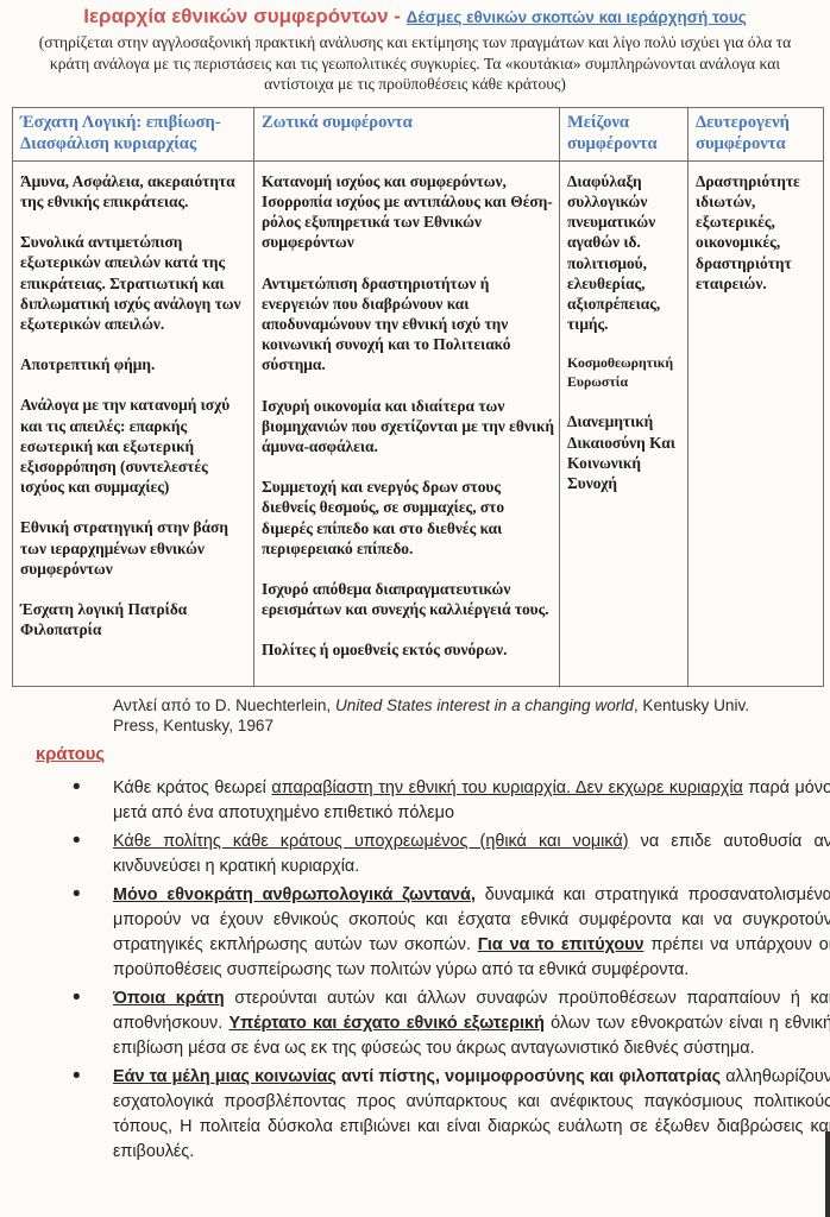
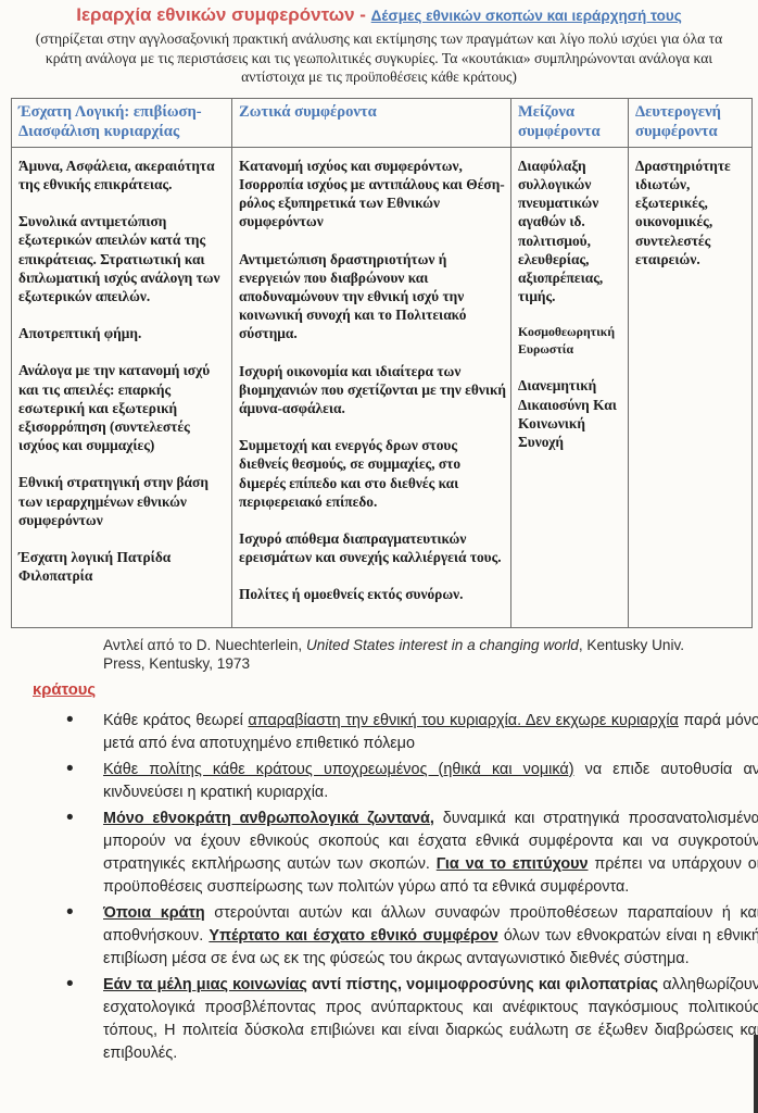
  Ιεραρχία εθνικών συμφερόντων - Δέσμες εθνικών σκοπών και ιεράρχησή τους
  (στηρίζεται στην αγγλοσαξονική πρακτική ανάλυσης και εκτίμησης των πραγμάτων και λίγο πολύ ισχύει για όλα τα κράτη ανάλογα με τις περιστάσεις και τις γεωπολιτικές συγκυρίες. Τα «κουτάκια» συμπληρώνονται ανάλογα και αντίστοιχα με τις προϋποθέσεις κάθε κράτους)
  Έσχατη Λογική: επιβίωση-Διασφάλιση κυριαρχίας	Ζωτικά συμφέροντα	Μείζονα συμφέροντα	Δευτερογενή συμφέροντα
- Άμυνα, Ασφάλεια, ακεραιότητα της εθνικής επικράτειας.Συνολικά αντιμετώπιση εξωτερικών απειλών κατά της επικράτειας. Στρατιωτική και διπλωματική ισχύς ανάλογη των εξωτερικών απειλών.Αποτρεπτική φήμη.Ανάλογα με την κατανομή ισχύ και τις απειλές: επαρκής εσωτερική και εξωτερική εξισορρόπηση (συντελεστές ισχύος και συμμαχίες)Εθνική στρατηγική στην βάση των ιεραρχημένων εθνικών συμφερόντωνΈσχατη λογική Πατρίδα Φιλοπατρία	Κατανομή ισχύος και συμφερόντων, Ισορροπία ισχύος με αντιπάλους και Θέση-ρόλος εξυπηρετικά των Εθνικών συμφερόντωνΑντιμετώπιση δραστηριοτήτων ή ενεργειών που διαβρώνουν και αποδυναμώνουν την εθνική ισχύ την κοινωνική συνοχή και το Πολιτειακό σύστημα.Ισχυρή οικονομία και ιδιαίτερα των βιομηχανιών που σχετίζονται με την εθνική άμυνα-ασφάλεια.Συμμετοχή και ενεργός δρων στους διεθνείς θεσμούς, σε συμμαχίες, στο διμερές επίπεδο και στο διεθνές και περιφερειακό επίπεδο.Ισχυρό απόθεμα διαπραγματευτικών ερεισμάτων και συνεχής καλλιέργειά τους.Πολίτες ή ομοεθνείς εκτός συνόρων.	Διαφύλαξη συλλογικών πνευματικών αγαθών ιδ. πολιτισμού, ελευθερίας, αξιοπρέπειας, τιμής.Κοσμοθεωρητική ΕυρωστίαΔιανεμητική Δικαιοσύνη Και Κοινωνική Συνοχή	Δραστηριότητε ιδιωτών, εξωτερικές, οικονομικές, δραστηριότητ εταιρειών.
+ Άμυνα, Ασφάλεια, ακεραιότητα της εθνικής επικράτειας.Συνολικά αντιμετώπιση εξωτερικών απειλών κατά της επικράτειας. Στρατιωτική και διπλωματική ισχύς ανάλογη των εξωτερικών απειλών.Αποτρεπτική φήμη.Ανάλογα με την κατανομή ισχύ και τις απειλές: επαρκής εσωτερική και εξωτερική εξισορρόπηση (συντελεστές ισχύος και συμμαχίες)Εθνική στρατηγική στην βάση των ιεραρχημένων εθνικών συμφερόντωνΈσχατη λογική Πατρίδα Φιλοπατρία	Κατανομή ισχύος και συμφερόντων, Ισορροπία ισχύος με αντιπάλους και Θέση-ρόλος εξυπηρετικά των Εθνικών συμφερόντωνΑντιμετώπιση δραστηριοτήτων ή ενεργειών που διαβρώνουν και αποδυναμώνουν την εθνική ισχύ την κοινωνική συνοχή και το Πολιτειακό σύστημα.Ισχυρή οικονομία και ιδιαίτερα των βιομηχανιών που σχετίζονται με την εθνική άμυνα-ασφάλεια.Συμμετοχή και ενεργός δρων στους διεθνείς θεσμούς, σε συμμαχίες, στο διμερές επίπεδο και στο διεθνές και περιφερειακό επίπεδο.Ισχυρό απόθεμα διαπραγματευτικών ερεισμάτων και συνεχής καλλιέργειά τους.Πολίτες ή ομοεθνείς εκτός συνόρων.	Διαφύλαξη συλλογικών πνευματικών αγαθών ιδ. πολιτισμού, ελευθερίας, αξιοπρέπειας, τιμής.Κοσμοθεωρητική ΕυρωστίαΔιανεμητική Δικαιοσύνη Και Κοινωνική Συνοχή	Δραστηριότητε ιδιωτών, εξωτερικές, οικονομικές, συντελεστές εταιρειών.
  Αντλεί από το D. Nuechterlein, United States interest in a changing world, Kentusky Univ.
- Press, Kentusky, 1967
+ Press, Kentusky, 1973
  κράτους
  Κάθε κράτος θεωρεί απαραβίαστη την εθνική του κυριαρχία. Δεν εκχωρε κυριαρχία παρά μόνο μετά από ένα αποτυχημένο επιθετικό πόλεμο
  Κάθε πολίτης κάθε κράτους υποχρεωμένος (ηθικά και νομικά) να επιδε αυτοθυσία αν κινδυνεύσει η κρατική κυριαρχία.
  Μόνο εθνοκράτη ανθρωπολογικά ζωντανά, δυναμικά και στρατηγικά προσανατολισμένα μπορούν να έχουν εθνικούς σκοπούς και έσχατα εθνικά συμφέροντα και να συγκροτούν στρατηγικές εκπλήρωσης αυτών των σκοπών. Για να το επιτύχουν πρέπει να υπάρχουν ο προϋποθέσεις συσπείρωσης των πολιτών γύρω από τα εθνικά συμφέροντα.
- Όποια κράτη στερούνται αυτών και άλλων συναφών προϋποθέσεων παραπαίουν ή κα αποθνήσκουν. Υπέρτατο και έσχατο εθνικό εξωτερική όλων των εθνοκρατών είναι η εθνική επιβίωση μέσα σε ένα ως εκ της φύσεώς του άκρως ανταγωνιστικό διεθνές σύστημα.
+ Όποια κράτη στερούνται αυτών και άλλων συναφών προϋποθέσεων παραπαίουν ή κα αποθνήσκουν. Υπέρτατο και έσχατο εθνικό συμφέρον όλων των εθνοκρατών είναι η εθνική επιβίωση μέσα σε ένα ως εκ της φύσεώς του άκρως ανταγωνιστικό διεθνές σύστημα.
  Εάν τα μέλη μιας κοινωνίας αντί πίστης, νομιμοφροσύνης και φιλοπατρίας αλληθωρίζουν εσχατολογικά προσβλέποντας προς ανύπαρκτους και ανέφικτους παγκόσμιους πολιτικούς τόπους, Η πολιτεία δύσκολα επιβιώνει και είναι διαρκώς ευάλωτη σε έξωθεν διαβρώσεις κα επιβουλές.
